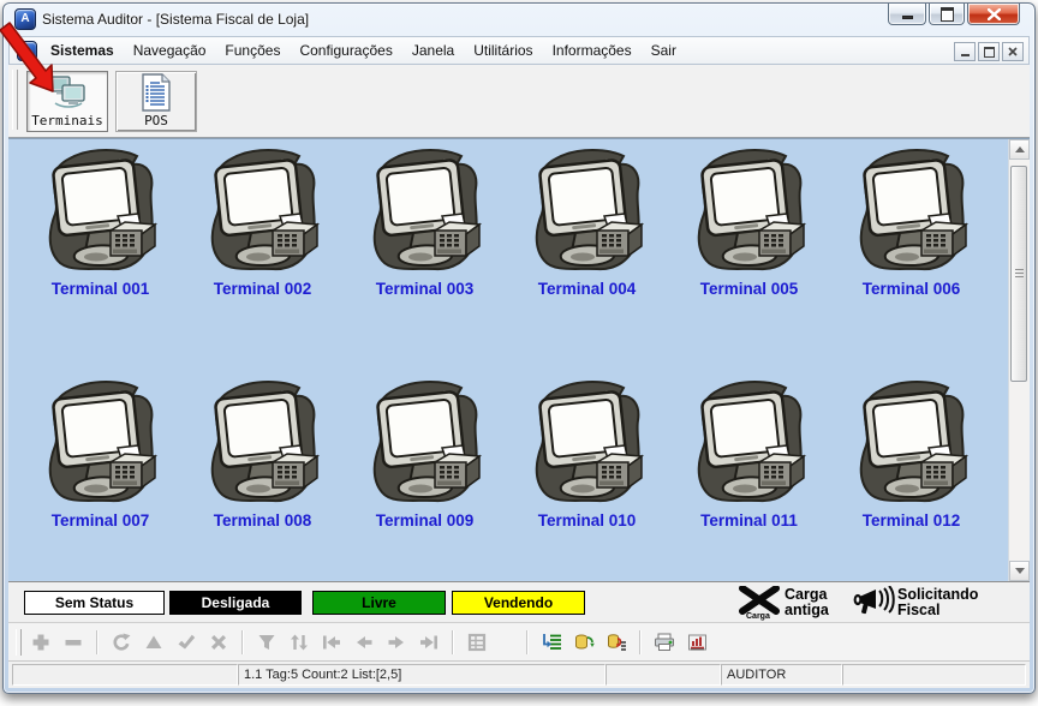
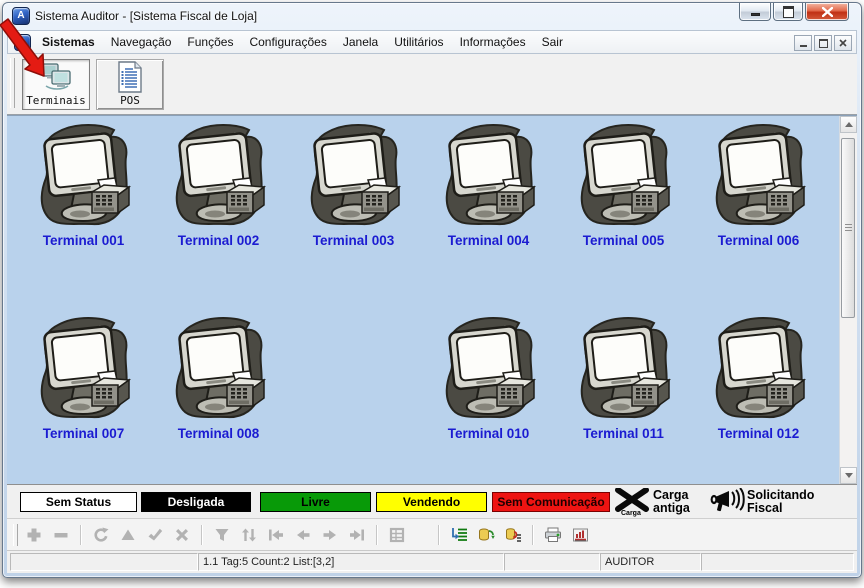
  A
  Sistema Auditor - [Sistema Fiscal de Loja]
  Sistemas
  Navegação
  Funções
  Configurações
  Janela
  Utilitários
  Informações
  Sair
  Terminais
  POS
  Terminal 001
  Terminal 002
  Terminal 003
  Terminal 004
  Terminal 005
  Terminal 006
  Terminal 007
  Terminal 008
- Terminal 009
  Terminal 010
  Terminal 011
  Terminal 012
  Sem Status
  Desligada
  Livre
  Vendendo
+ Sem Comunicação
  Carga antiga
  Solicitando Fiscal
- 1.1 Tag:5 Count:2 List:[2,5]
+ 1.1 Tag:5 Count:2 List:[3,2]
  AUDITOR
